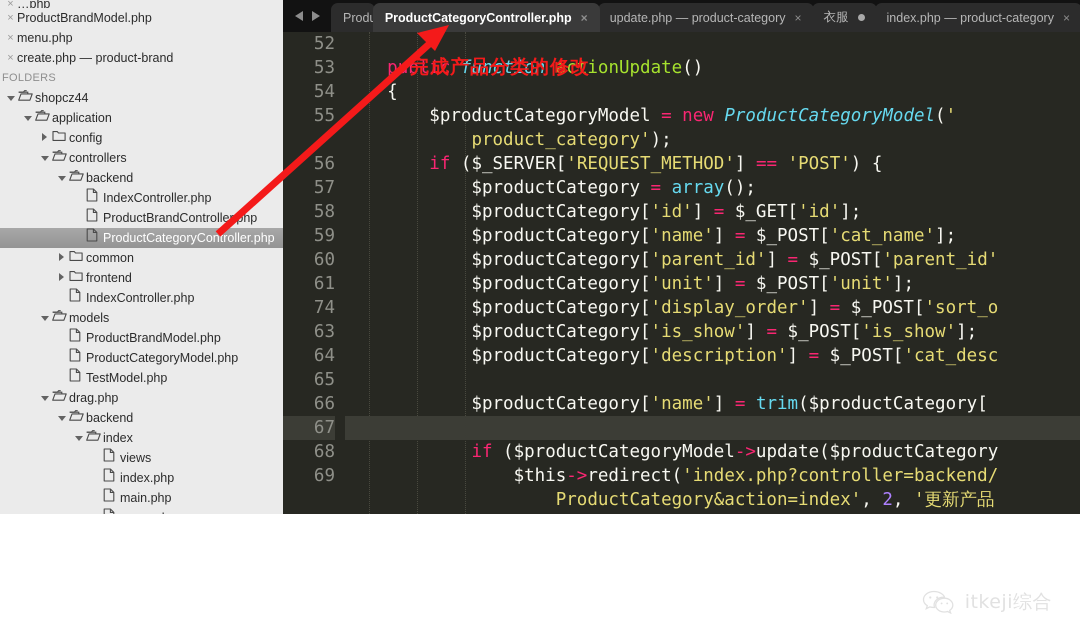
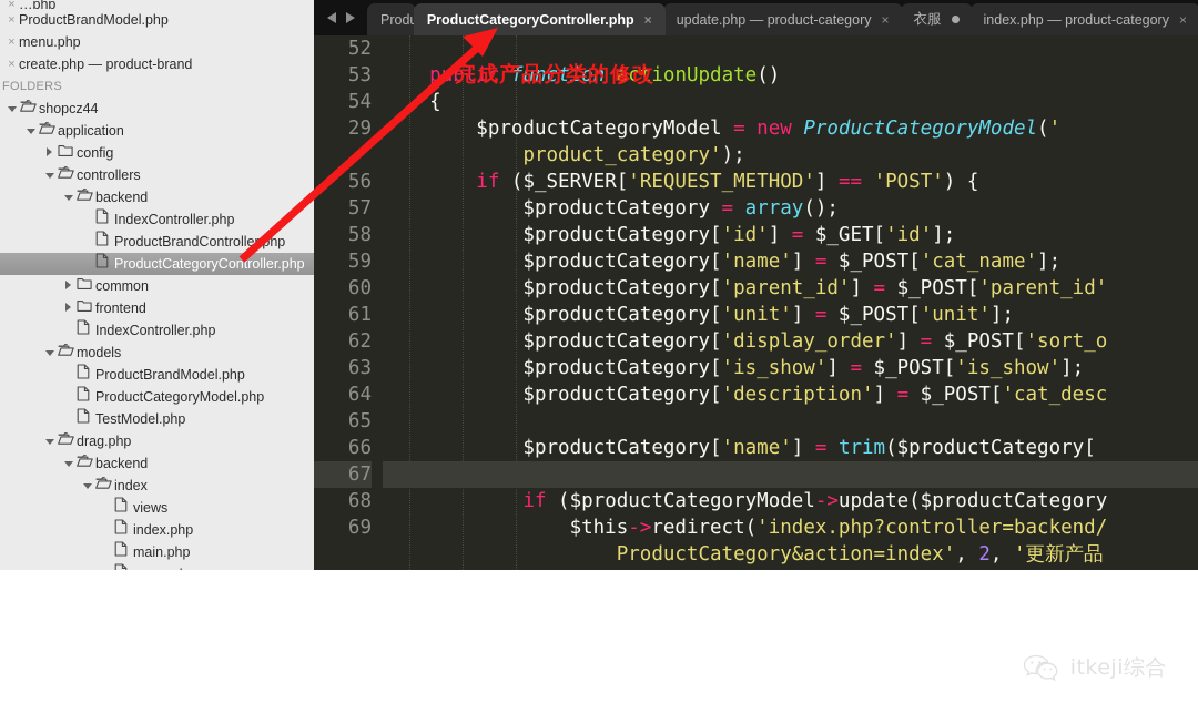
  ×
  …php
  ×
  ProductBrandModel.php
  ×
  menu.php
  ×
  create.php — product-brand
  FOLDERS
  shopcz44
  application
  config
  controllers
  backend
  IndexController.php
  ProductBrandControllehp
  ProductCategoryController.php
  common
  frontend
  IndexController.php
  models
  ProductBrandModel.php
  ProductCategoryModel.php
  TestModel.php
  drag.php
  backend
  index
  views
  index.php
  main.php
  Prod
  ProductCategoryController.php
  ×
  update.php — product-category
  ×
  衣服
  index.php — product-category
  ×
  52
  53
  54
- 55
+ 29
  56
  57
  58
  59
  60
  61
- 74
+ 62
  63
  64
  65
  66
  67
  68
  69
  pblic function actionUpdate()
  {
  $productCategoryModel = new ProductCategoryModel('
  product_category');
  if ($_SERVER['REQUEST_METHOD'] == 'POST') {
  $productCategory = array();
  $productCategory['id'] = $_GET['id'];
  $productCategory['name'] = $_POST['cat_name'];
  $productCategory['parent_id'] = $_POST['parent_id'
  $productCategory['unit'] = $_POST['unit'];
  $productCategory['display_order'] = $_POST['sort_o
  $productCategory['is_show'] = $_POST['is_show'];
  $productCategory['description'] = $_POST['cat_desc
  $productCategory['name'] = trim($productCategory[
  if ($productCategoryModel->update($productCategory
  $this->redirect('index.php?controller=backend/
  ProductCategory&action=index', 2, '更新产品
  完成产品分类的修改
  itkeji综合
